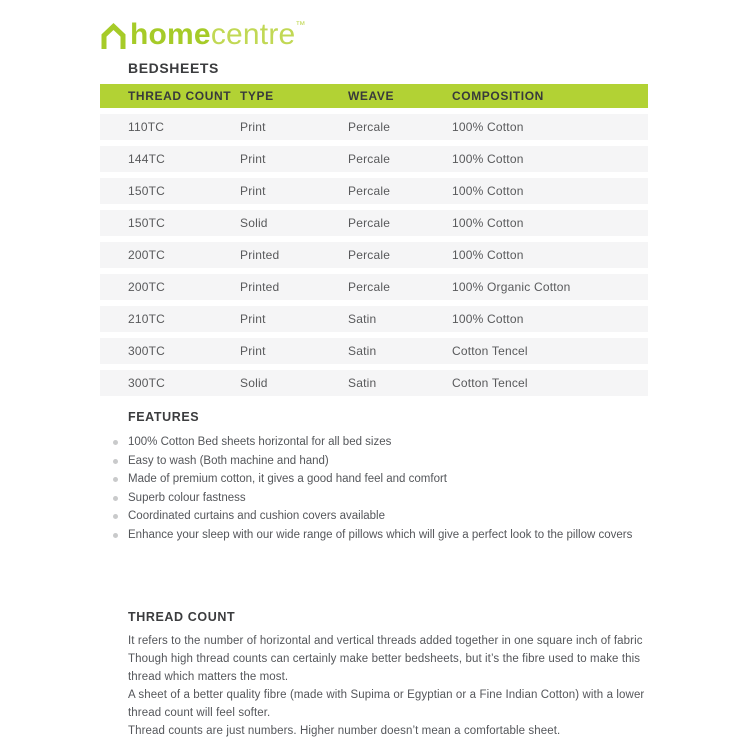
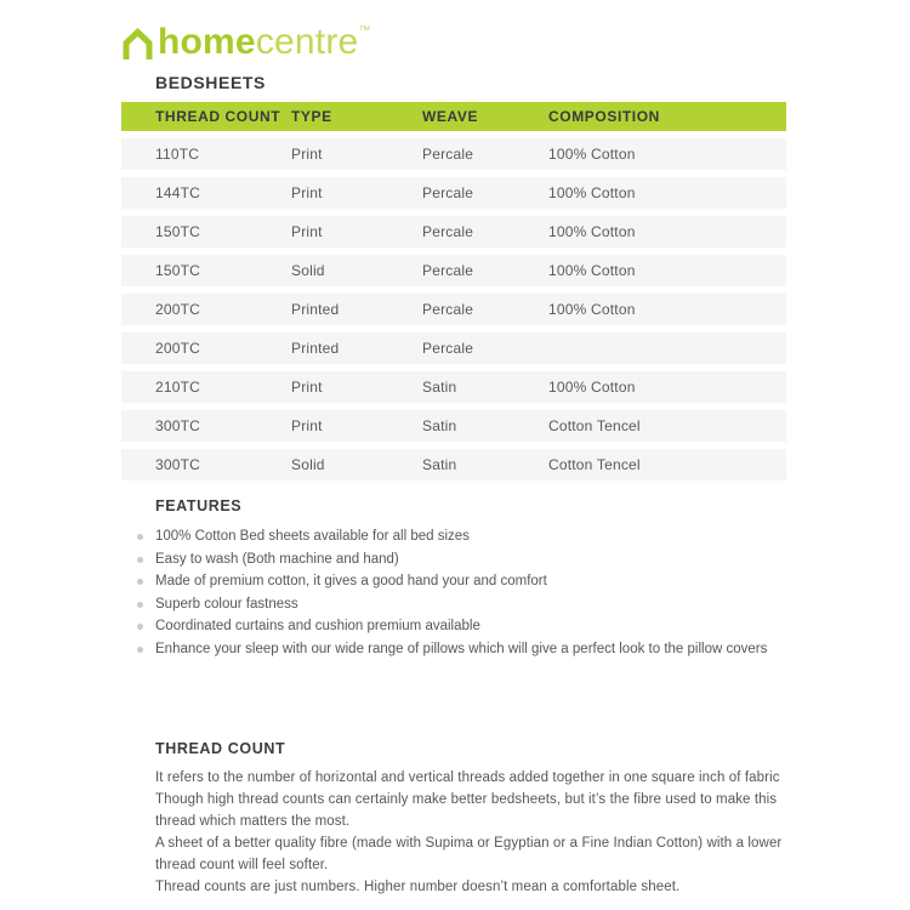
  home
  centre
  ™
  BEDSHEETS
  THREAD COUNT
  TYPE
  WEAVE
  COMPOSITION
  110TC
  Print
  Percale
  100% Cotton
  144TC
  Print
  Percale
  100% Cotton
  150TC
  Print
  Percale
  100% Cotton
  150TC
  Solid
  Percale
  100% Cotton
  200TC
  Printed
  Percale
  100% Cotton
  200TC
  Printed
  Percale
- 100% Organic Cotton
  210TC
  Print
  Satin
  100% Cotton
  300TC
  Print
  Satin
  Cotton Tencel
  300TC
  Solid
  Satin
  Cotton Tencel
  FEATURES
- 100% Cotton Bed sheets horizontal for all bed sizes
+ 100% Cotton Bed sheets available for all bed sizes
  Easy to wash (Both machine and hand)
- Made of premium cotton, it gives a good hand feel and comfort
+ Made of premium cotton, it gives a good hand your and comfort
  Superb colour fastness
- Coordinated curtains and cushion covers available
+ Coordinated curtains and cushion premium available
  Enhance your sleep with our wide range of pillows which will give a perfect look to the pillow covers
  THREAD COUNT
  It refers to the number of horizontal and vertical threads added together in one square inch of fabric
  Though high thread counts can certainly make better bedsheets, but it’s the fibre used to make this thread which matters the most.
  A sheet of a better quality fibre (made with Supima or Egyptian or a Fine Indian Cotton) with a lower thread count will feel softer.
  Thread counts are just numbers. Higher number doesn’t mean a comfortable sheet.
